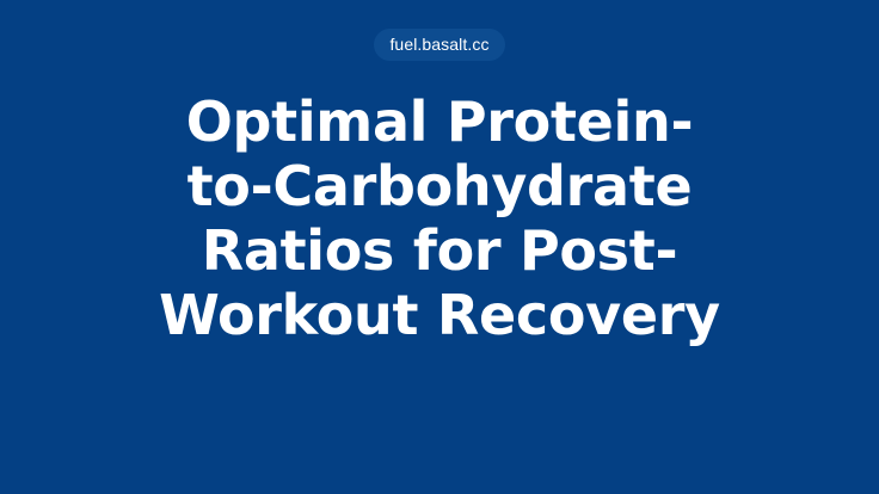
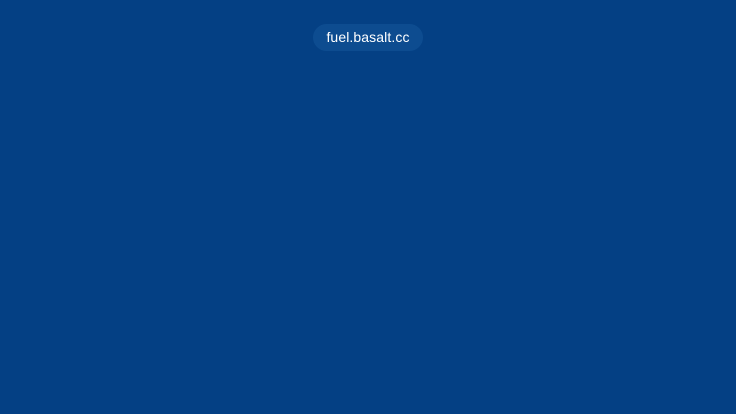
  fuel.basalt.cc
- Optimal Protein-to-Carbohydrate Ratios for Post-Workout Recovery
